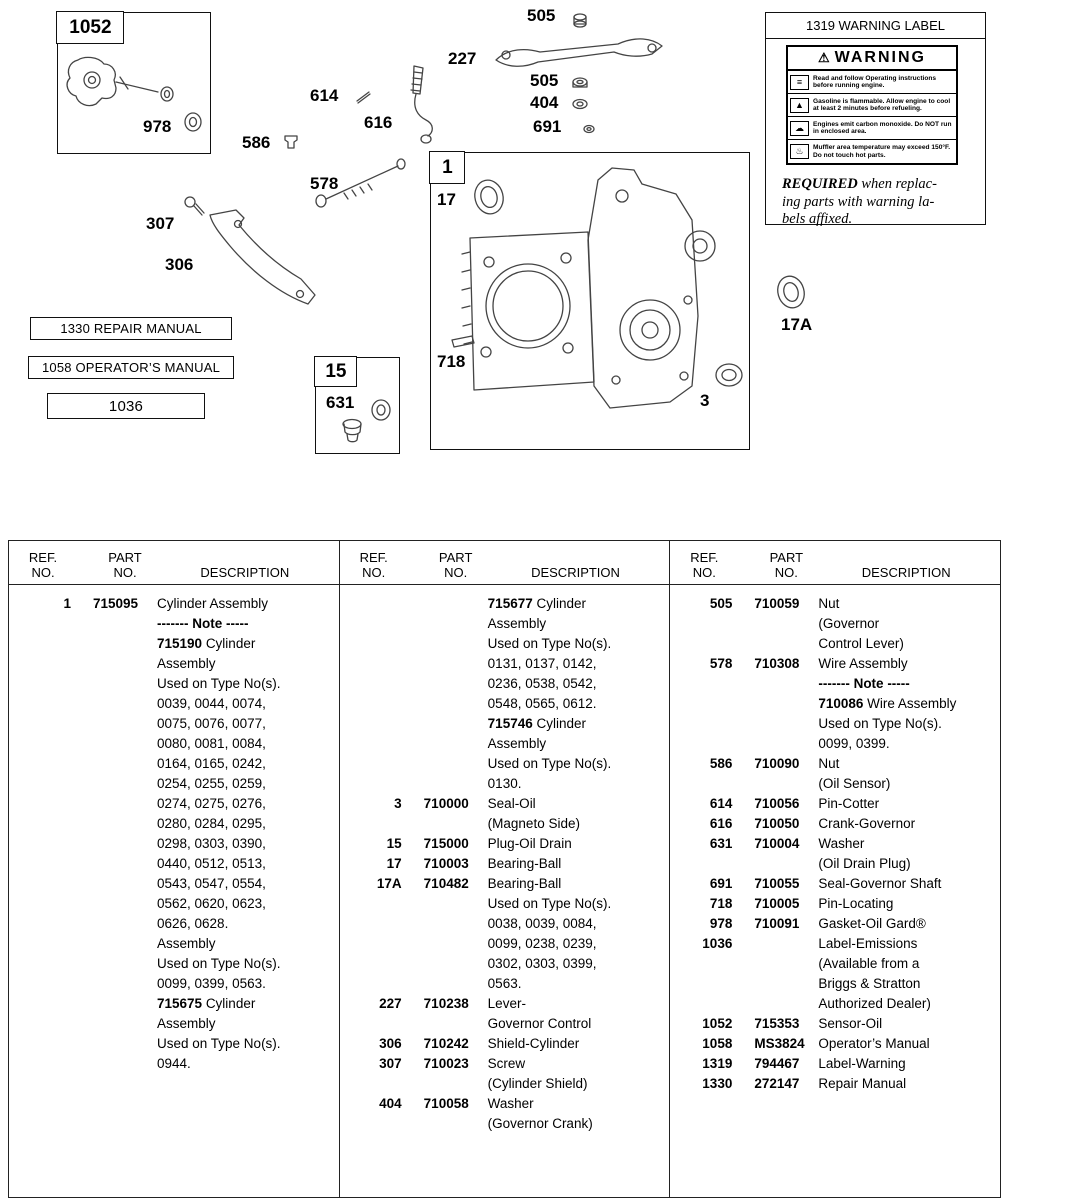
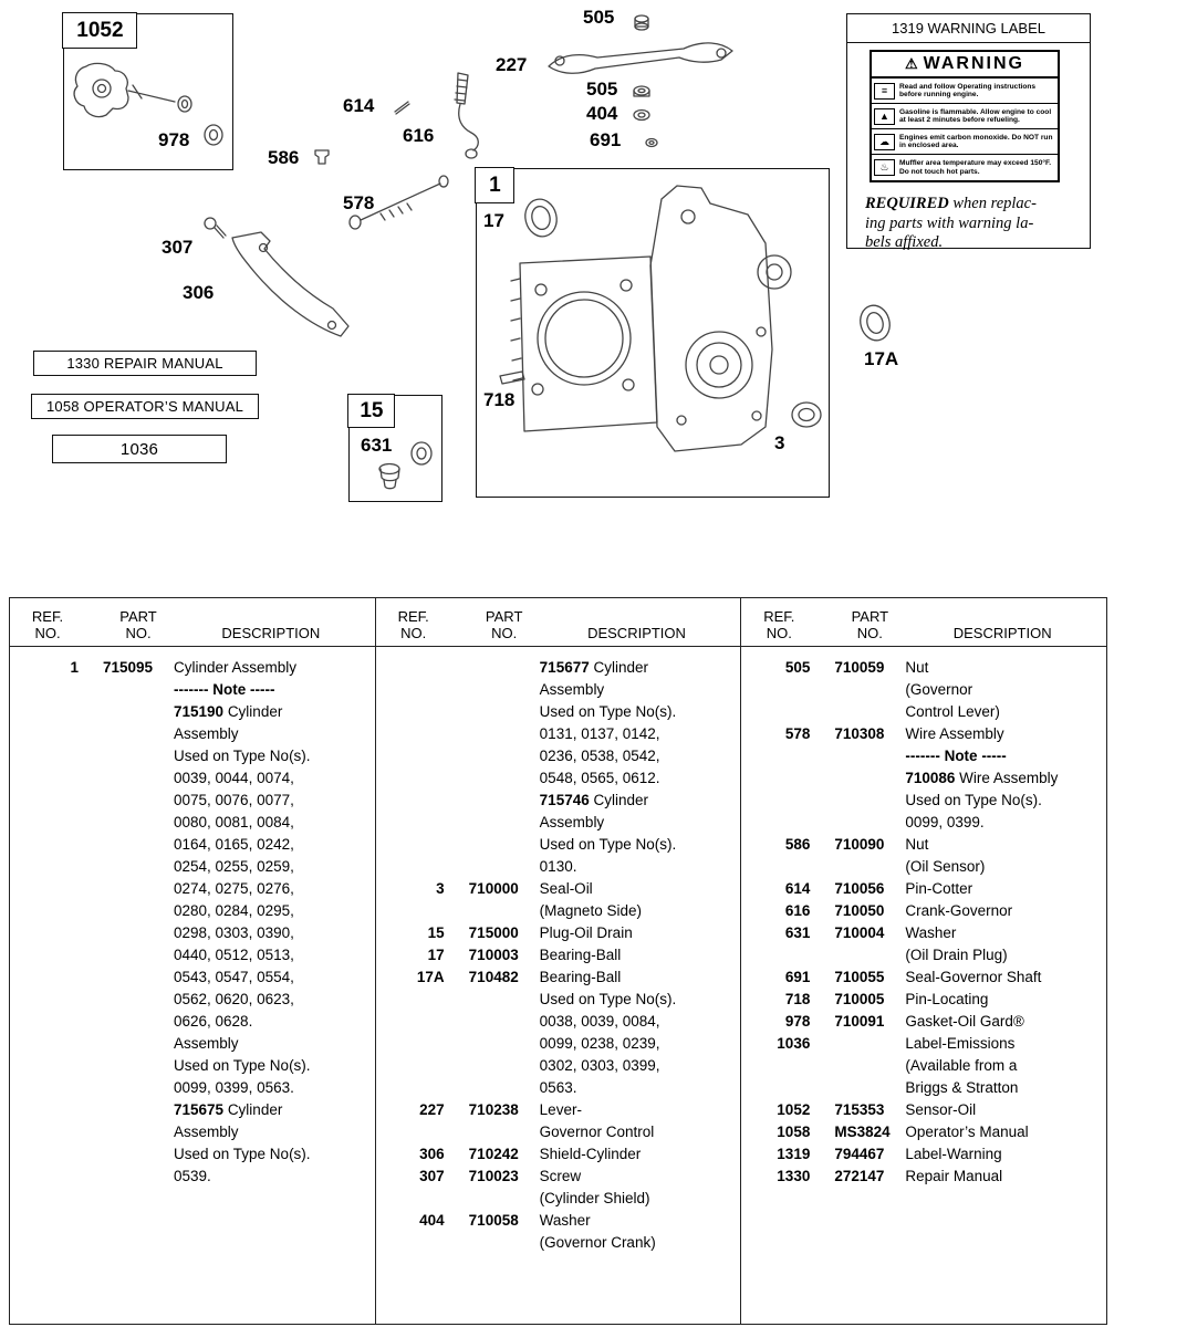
  1052
  1
  15
  978
  586
  614
  616
  578
  307
  306
  505
  227
  505
  404
  691
  17
  718
  3
  17A
  631
  1330 REPAIR MANUAL
  1058 OPERATOR’S MANUAL
  1036
  1319 WARNING LABEL
  ⚠
  WARNING
  ≡
  ▲
  ☁
  ♨
  REQUIRED when replac-
  ing parts with warning la-
  bels affixed.
  REF.
  NO.
  PART
  NO.
  DESCRIPTION
  1
  715095
  Cylinder Assembly
  ------- Note -----
  715190 Cylinder
  Assembly
  Used on Type No(s).
  0039, 0044, 0074,
  0075, 0076, 0077,
  0080, 0081, 0084,
  0164, 0165, 0242,
  0254, 0255, 0259,
  0274, 0275, 0276,
  0280, 0284, 0295,
  0298, 0303, 0390,
  0440, 0512, 0513,
  0543, 0547, 0554,
  0562, 0620, 0623,
  0626, 0628.
  Assembly
  Used on Type No(s).
  0099, 0399, 0563.
  715675 Cylinder
  Assembly
  Used on Type No(s).
- 0944.
+ 0539.
  REF.
  NO.
  PART
  NO.
  DESCRIPTION
  715677 Cylinder
  Assembly
  Used on Type No(s).
  0131, 0137, 0142,
  0236, 0538, 0542,
  0548, 0565, 0612.
  715746 Cylinder
  Assembly
  Used on Type No(s).
  0130.
  3
  710000
  Seal-Oil
  (Magneto Side)
  15
  715000
  Plug-Oil Drain
  17
  710003
  Bearing-Ball
  17A
  710482
  Bearing-Ball
  Used on Type No(s).
  0038, 0039, 0084,
  0099, 0238, 0239,
  0302, 0303, 0399,
  0563.
  227
  710238
  Lever-
  Governor Control
  306
  710242
  Shield-Cylinder
  307
  710023
  Screw
  (Cylinder Shield)
  404
  710058
  Washer
  (Governor Crank)
  REF.
  NO.
  PART
  NO.
  DESCRIPTION
  505
  710059
  Nut
  (Governor
  Control Lever)
  578
  710308
  Wire Assembly
  ------- Note -----
  710086 Wire Assembly
  Used on Type No(s).
  0099, 0399.
  586
  710090
  Nut
  (Oil Sensor)
  614
  710056
  Pin-Cotter
  616
  710050
  Crank-Governor
  631
  710004
  Washer
  (Oil Drain Plug)
  691
  710055
  Seal-Governor Shaft
  718
  710005
  Pin-Locating
  978
  710091
  Gasket-Oil Gard®
  1036
  Label-Emissions
  (Available from a
  Briggs & Stratton
- Authorized Dealer)
  1052
  715353
  Sensor-Oil
  1058
  MS3824
  Operator’s Manual
  1319
  794467
  Label-Warning
  1330
  272147
  Repair Manual
